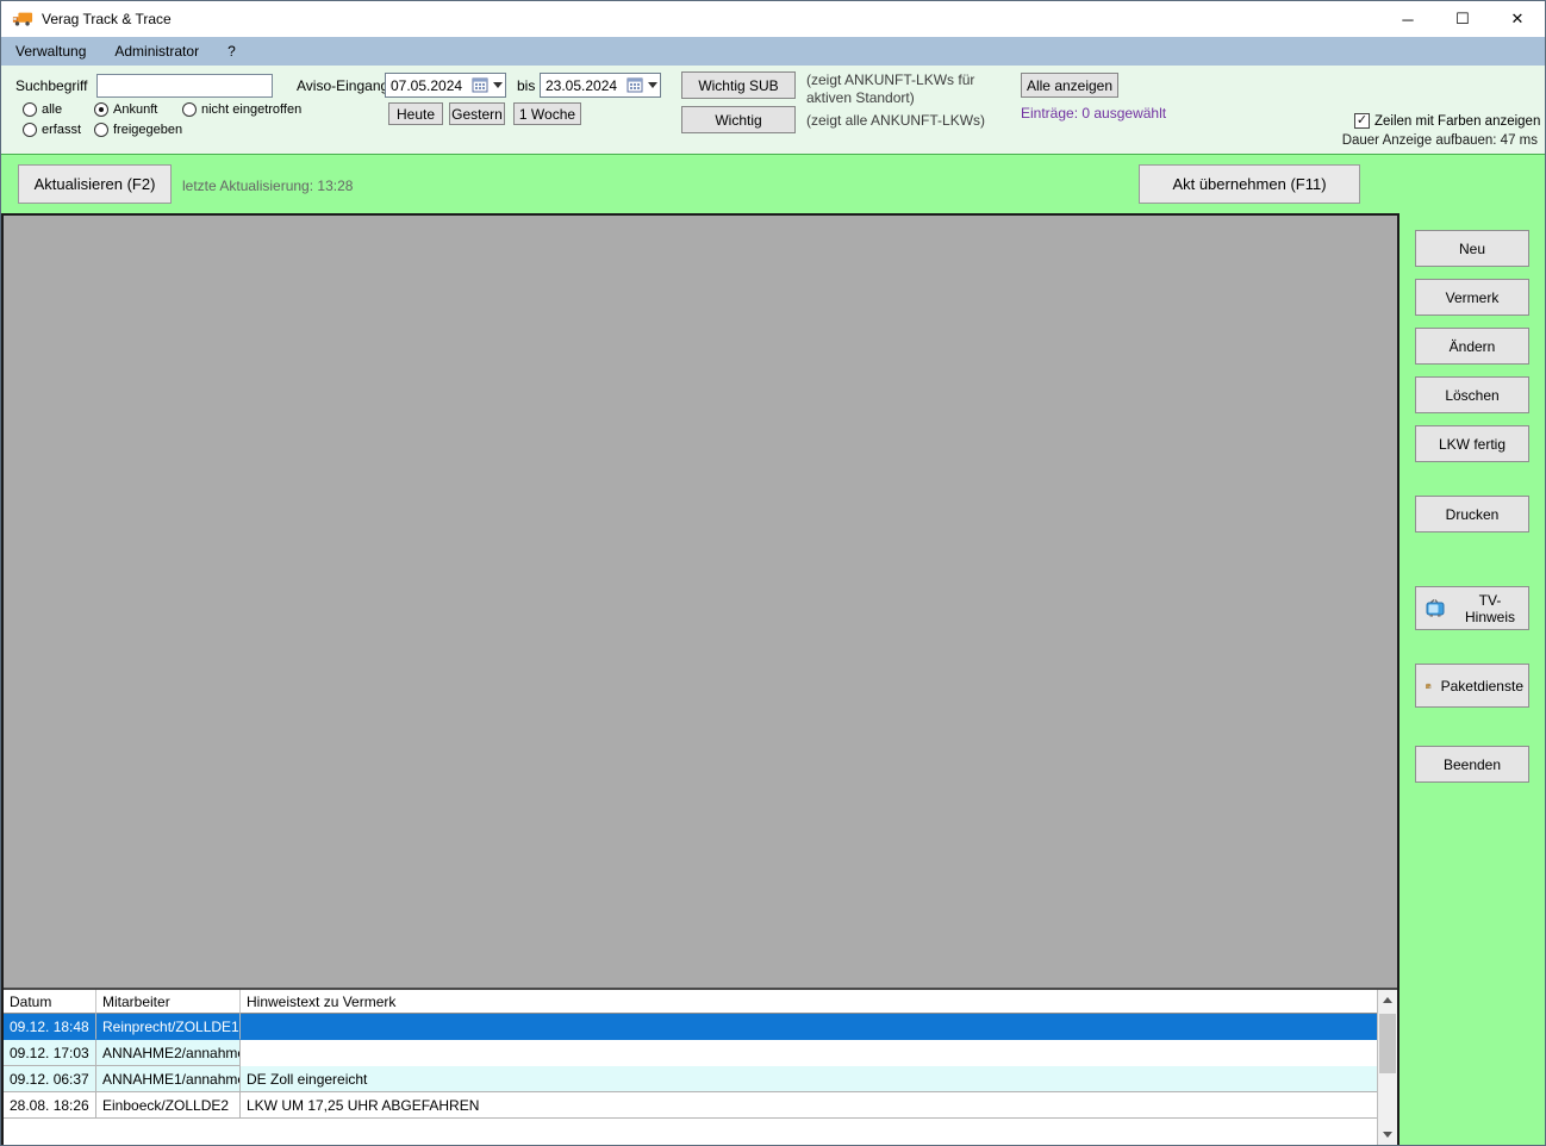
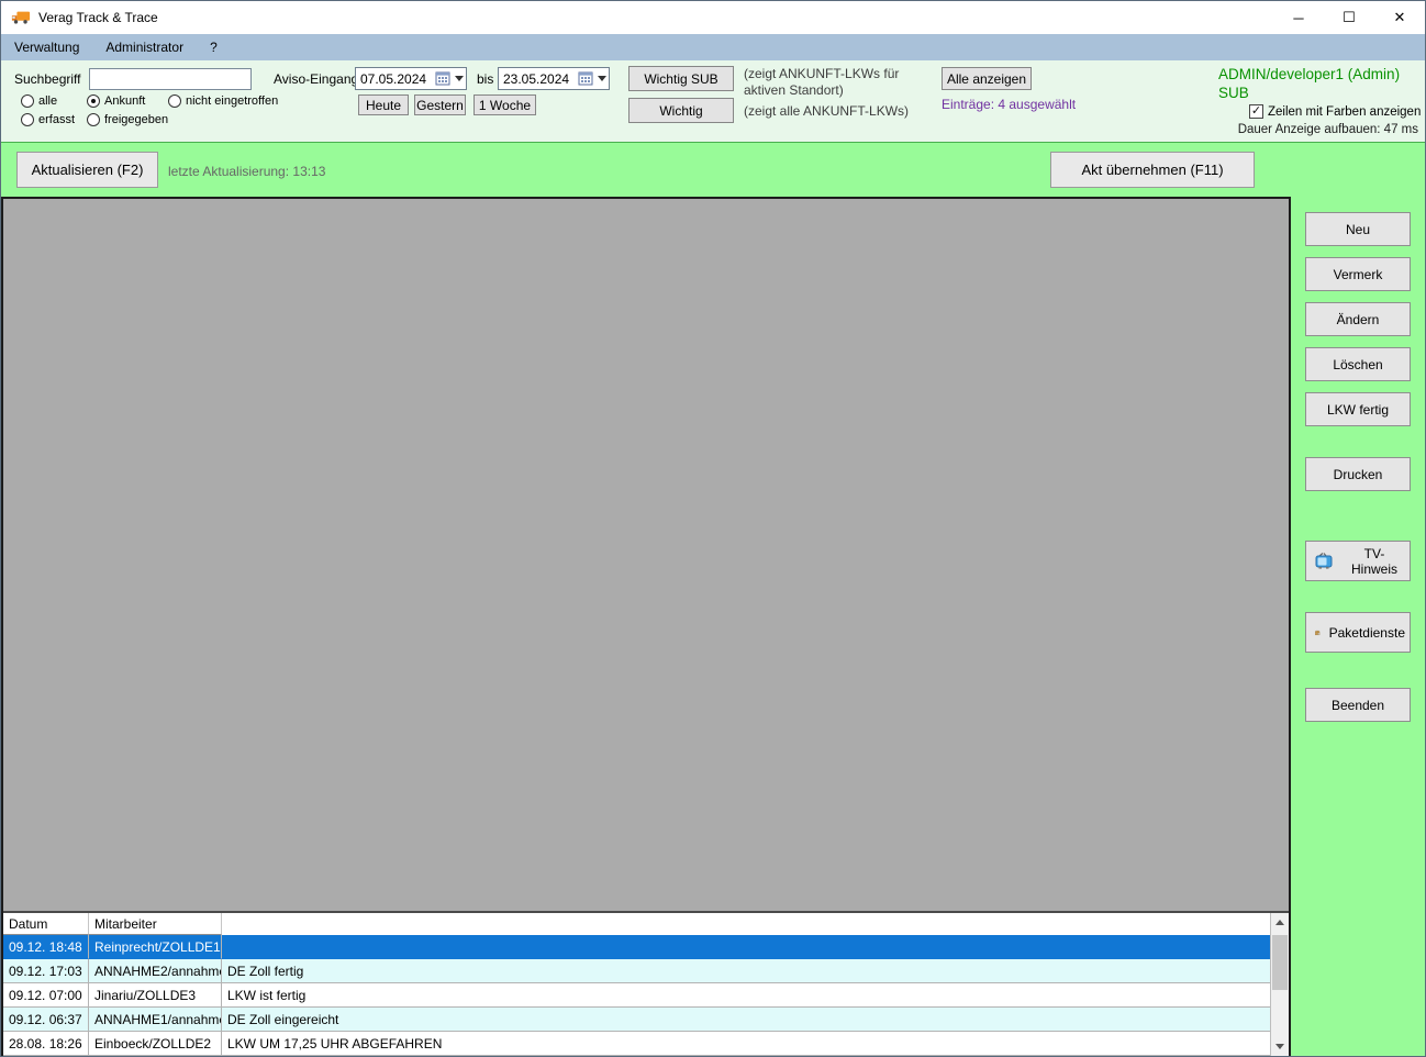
  Verag Track & Trace
  ─
  ☐
  ✕
  Verwaltung
  Administrator
  ?
  Suchbegriff
  alle
  Ankunft
  nicht eingetroffen
  erfasst
  freigegeben
  Aviso-Eingan
  07.05.2024
  bis
  23.05.2024
  Heute
  Gestern
  1 Woche
  Wichtig SUB
  (zeigt ANKUNFT-LKWs für
  aktiven Standort)
  Wichtig
  (zeigt alle ANKUNFT-LKWs)
  Alle anzeigen
- Einträge: 0 ausgewählt
+ Einträge: 4 ausgewählt
+ ADMIN/developer1 (Admin)
+ SUB
  ✓
  Zeilen mit Farben anzeigen
  Dauer Anzeige aufbauen: 47 ms
  Aktualisieren (F2)
- letzte Aktualisierung: 13:28
+ letzte Aktualisierung: 13:13
  Akt übernehmen (F11)
  Datum
  Mitarbeiter
- Hinweistext zu Vermerk
  09.12. 18:48
  Reinprecht/ZOLLDE1
  09.12. 17:03
  ANNAHME2/annahm
+ DE Zoll fertig
+ 09.12. 07:00
+ Jinariu/ZOLLDE3
+ LKW ist fertig
  09.12. 06:37
  ANNAHME1/annahm
  DE Zoll eingereicht
  28.08. 18:26
  Einboeck/ZOLLDE2
  LKW UM 17,25 UHR ABGEFAHREN
  Neu
  Vermerk
  Ändern
  Löschen
  LKW fertig
  Drucken
  TV-Hinweis
  Paketdienste
  Beenden
